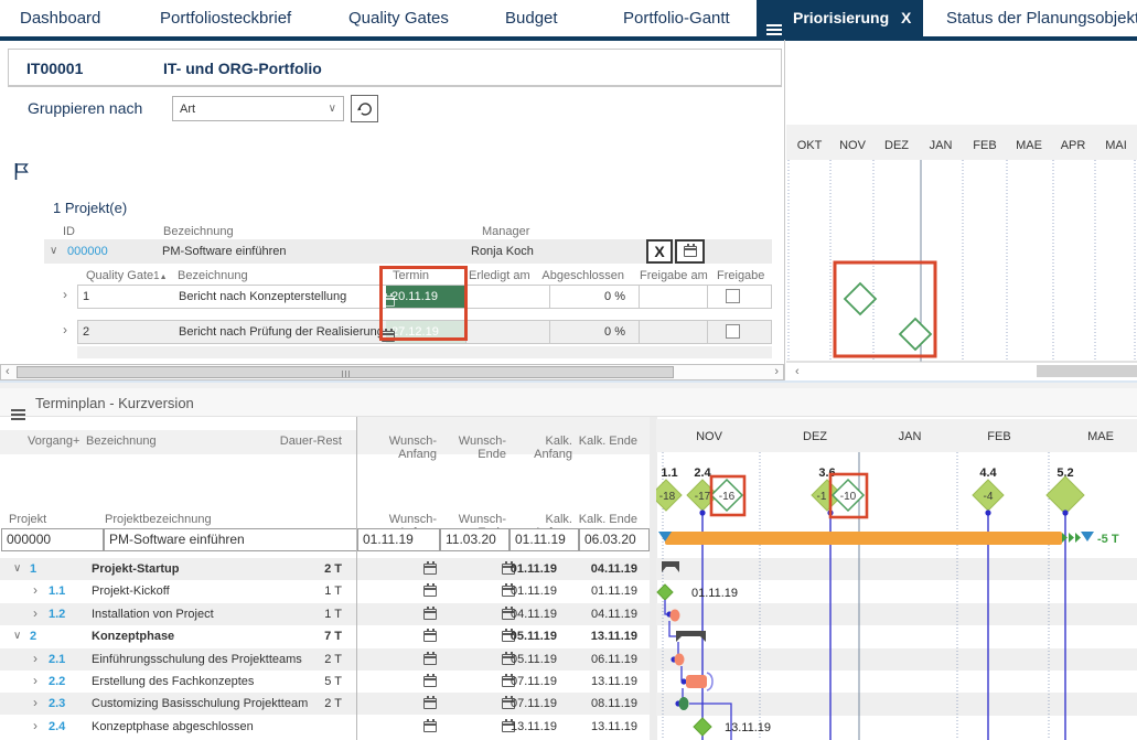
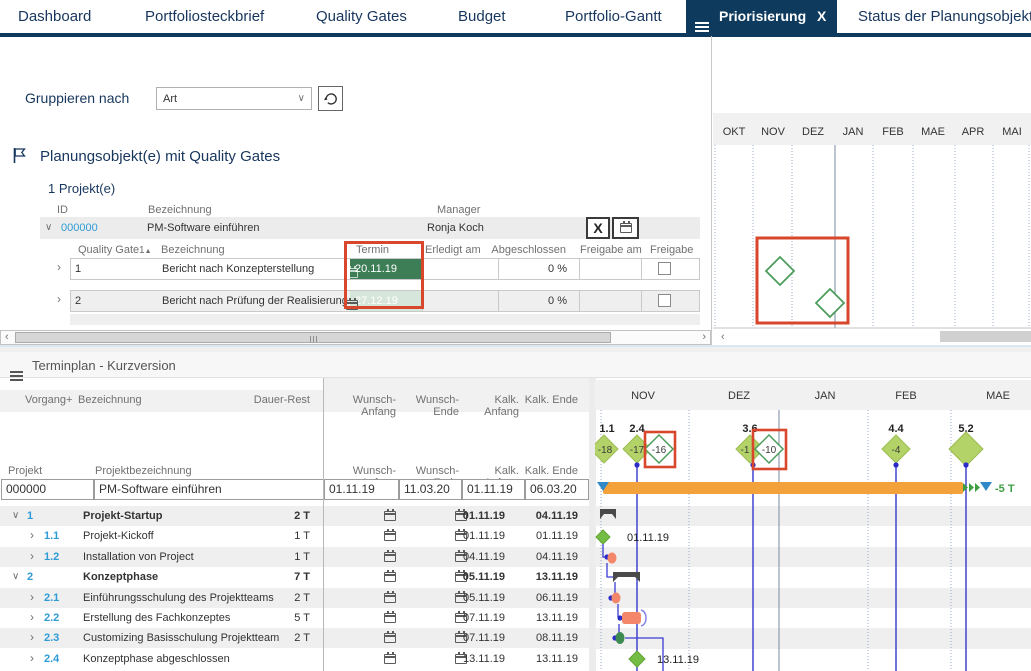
  Dashboard
  Portfoliosteckbrief
  Quality Gates
  Budget
  Portfolio-Gantt
  Priorisierung
  X
  Status der Planungsobjek
- IT00001
- IT- und ORG-Portfolio
  Gruppieren nach
  Art
  ∨
+ Planungsobjekt(e) mit Quality Gates
  1 Projekt(e)
  ID
  Bezeichnung
  Manager
  ∨
  000000
  PM-Software einführen
  Ronja Koch
  X
  Quality Gate
  Bezeichnung
  Termin
  Erledigt am
  Abgeschlossen
  Freigabe am
  Freigabe
  ›
  1
  Bericht nach Konzepterstellung
  20.11.19
  0 %
  ›
  2
  Bericht nach Prüfung der Realisierung
  27.12.19
  0 %
  ‹
  ›
  OKT
  NOV
  DEZ
  JAN
  FEB
  MAE
  APR
  MAI
  ‹
  Terminplan - Kurzversion
  Vorgang
  +
  Bezeichnung
  Dauer-Rest
  Wunsch-Anfang
  Wunsch-Ende
  Kalk. Anfang
  Kalk. Ende
  Projekt
  Projektbezeichnung
  Kalk. Ende
  000000
  PM-Software einführen
  01.11.19
  11.03.20
  01.11.19
  06.03.20
  ∨
  1
  Projekt-Startup
  2 T
  01.11.19
  04.11.19
  ›
  1.1
  Projekt-Kickoff
  1 T
  01.11.19
  01.11.19
  ›
  1.2
  Installation von Project
  1 T
  04.11.19
  04.11.19
  ∨
  2
  Konzeptphase
  7 T
  05.11.19
  13.11.19
  ›
  2.1
  Einführungsschulung des Projektteams
  2 T
  05.11.19
  06.11.19
  ›
  2.2
  Erstellung des Fachkonzeptes
  5 T
  07.11.19
  13.11.19
  ›
  2.3
  Customizing Basisschulung Projektteam
  2 T
  07.11.19
  08.11.19
  ›
  2.4
  Konzeptphase abgeschlossen
  13.11.19
  13.11.19
  NOV
  DEZ
  JAN
  FEB
  MAE
  1.1
  2.4
  4.4
  5.2
  -18
  -17
  -1
  -16
  -10
  -4
  -5 T
  01.11.19
  13.11.19
